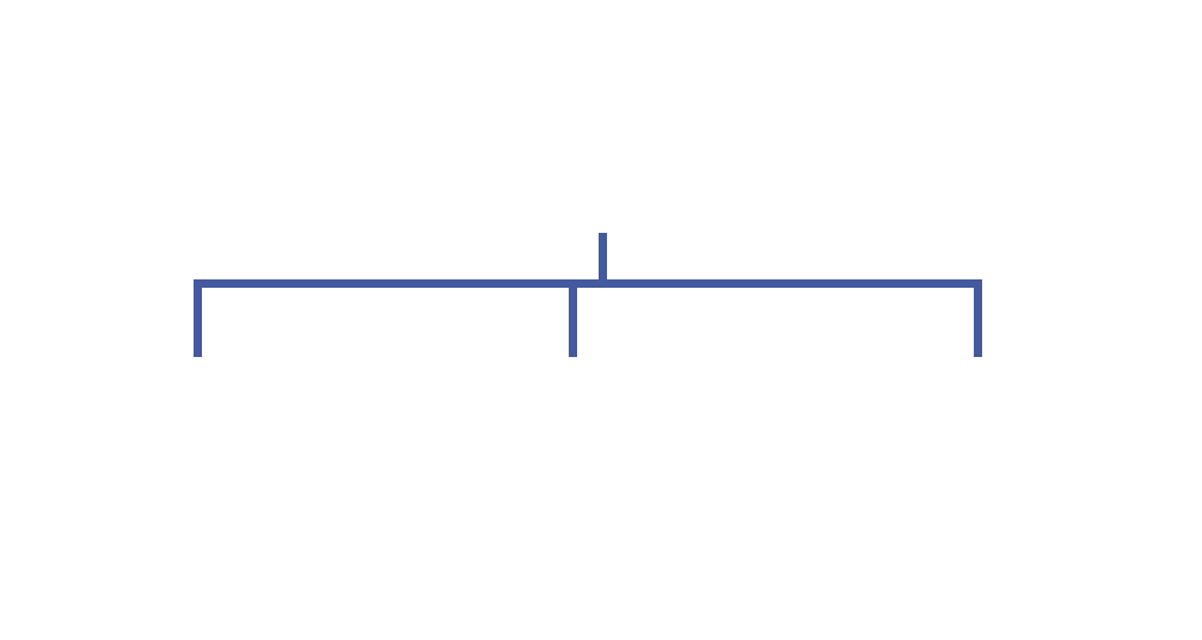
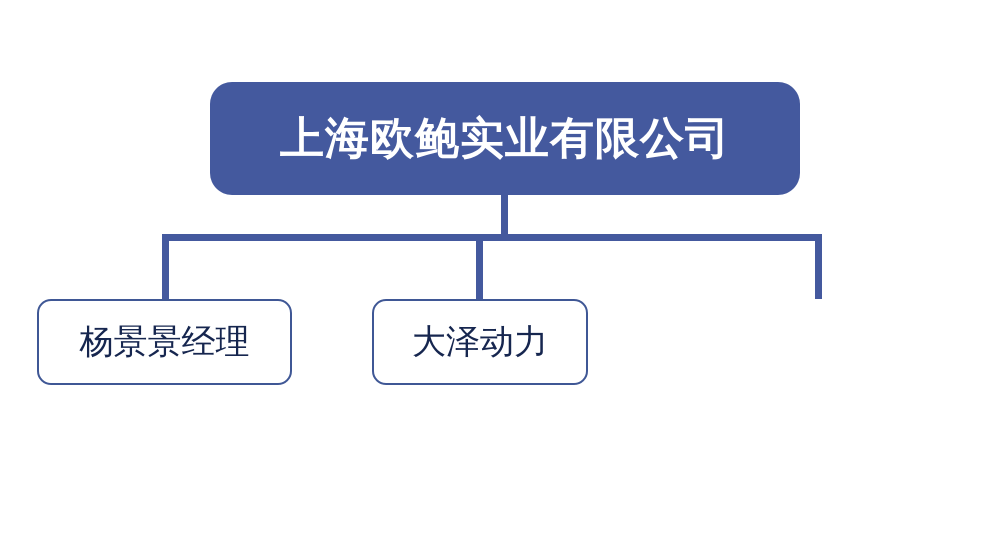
+ 上海欧鲍实业有限公司
+ 杨景景经理
+ 大泽动力
